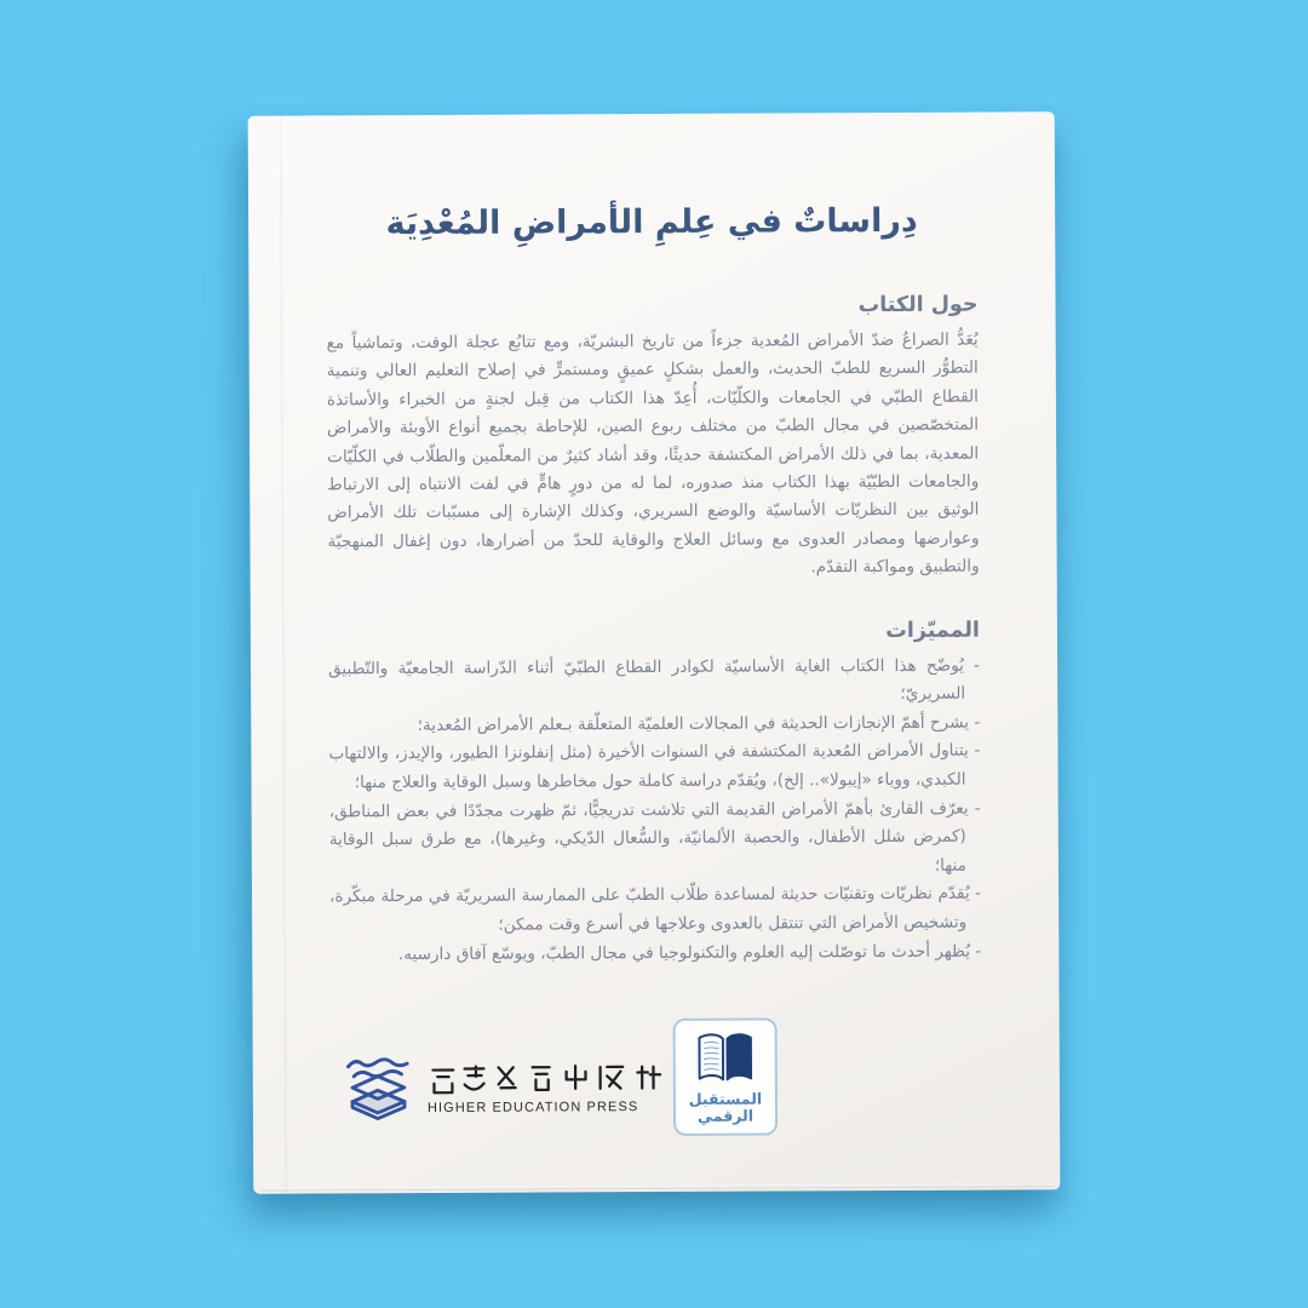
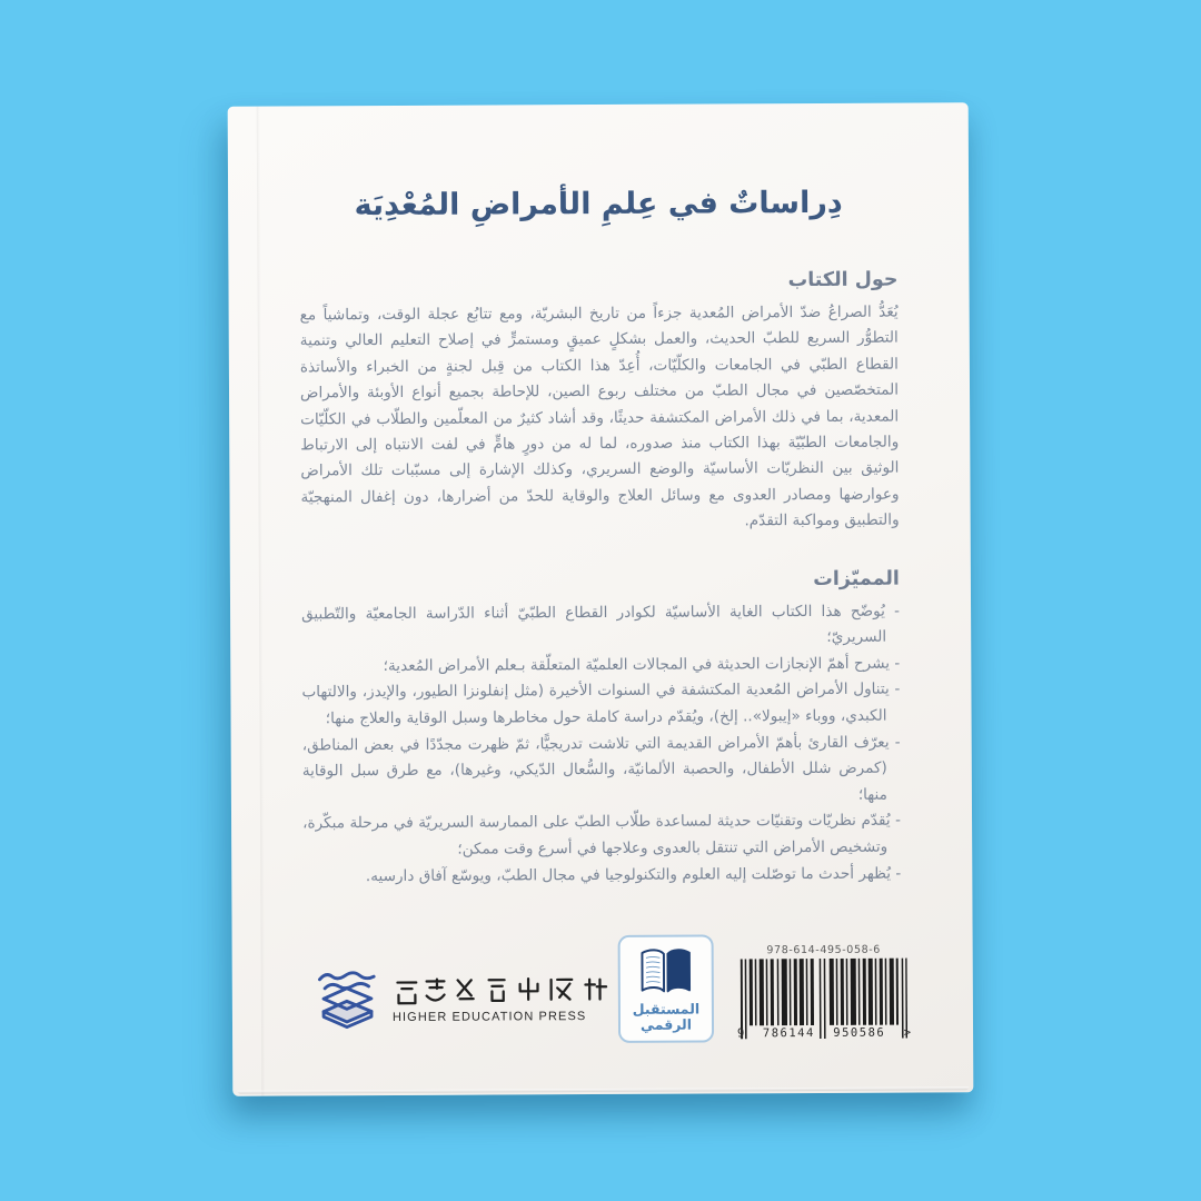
  دِراساتٌ في عِلمِ الأمراضِ المُعْدِيَة
  حول الكتاب
  يُعَدُّ الصراعُ ضدّ الأمراض المُعدية جزءاً من تاريخ البشريّة، ومع تتابُع عجلة الوقت، وتماشياً مع التطوُّر السريع للطبّ الحديث، والعمل بشكلٍ عميقٍ ومستمرٍّ في إصلاح التعليم العالي وتنمية القطاع الطبّي في الجامعات والكلّيّات، أُعِدّ هذا الكتاب من قِبل لجنةٍ من الخبراء والأساتذة المتخصّصين في مجال الطبّ من مختلف ربوع الصين، للإحاطة بجميع أنواع الأوبئة والأمراض المعدية، بما في ذلك الأمراض المكتشفة حديثًا، وقد أشاد كثيرٌ من المعلّمين والطلّاب في الكلّيّات والجامعات الطبّيّة بهذا الكتاب منذ صدوره، لما له من دورٍ هامٍّ في لفت الانتباه إلى الارتباط الوثيق بين النظريّات الأساسيّة والوضع السريري، وكذلك الإشارة إلى مسبّبات تلك الأمراض وعوارضها ومصادر العدوى مع وسائل العلاج والوقاية للحدّ من أضرارها، دون إغفال المنهجيّة والتطبيق ومواكبة التقدّم.
  المميّزات
  - يُوضّح هذا الكتاب الغاية الأساسيّة لكوادر القطاع الطبّيّ أثناء الدّراسة الجامعيّة والتّطبيق السريريّ؛
  - يشرح أهمّ الإنجازات الحديثة في المجالات العلميّة المتعلّقة بـعلم الأمراض المُعدية؛
  - يتناول الأمراض المُعدية المكتشفة في السنوات الأخيرة (مثل إنفلونزا الطيور، والإيدز، والالتهاب الكبدي، ووباء «إيبولا».. إلخ)، ويُقدّم دراسة كاملة حول مخاطرها وسبل الوقاية والعلاج منها؛
  - يعرّف القارئ بأهمّ الأمراض القديمة التي تلاشت تدريجيًّا، ثمّ ظهرت مجدّدًا في بعض المناطق، (كمرض شلل الأطفال، والحصبة الألمانيّة، والسُّعال الدّيكي، وغيرها)، مع طرق سبل الوقاية منها؛
  - يُقدّم نظريّات وتقنيّات حديثة لمساعدة طلّاب الطبّ على الممارسة السريريّة في مرحلة مبكّرة، وتشخيص الأمراض التي تنتقل بالعدوى وعلاجها في أسرع وقت ممكن؛
  - يُظهر أحدث ما توصّلت إليه العلوم والتكنولوجيا في مجال الطبّ، ويوسّع آفاق دارسيه.
  HIGHER EDUCATION PRESS
  المستقبل
  الرقمي
+ 978-614-495-058-6
+ 9
+ 786144
+ 950586
+ >
